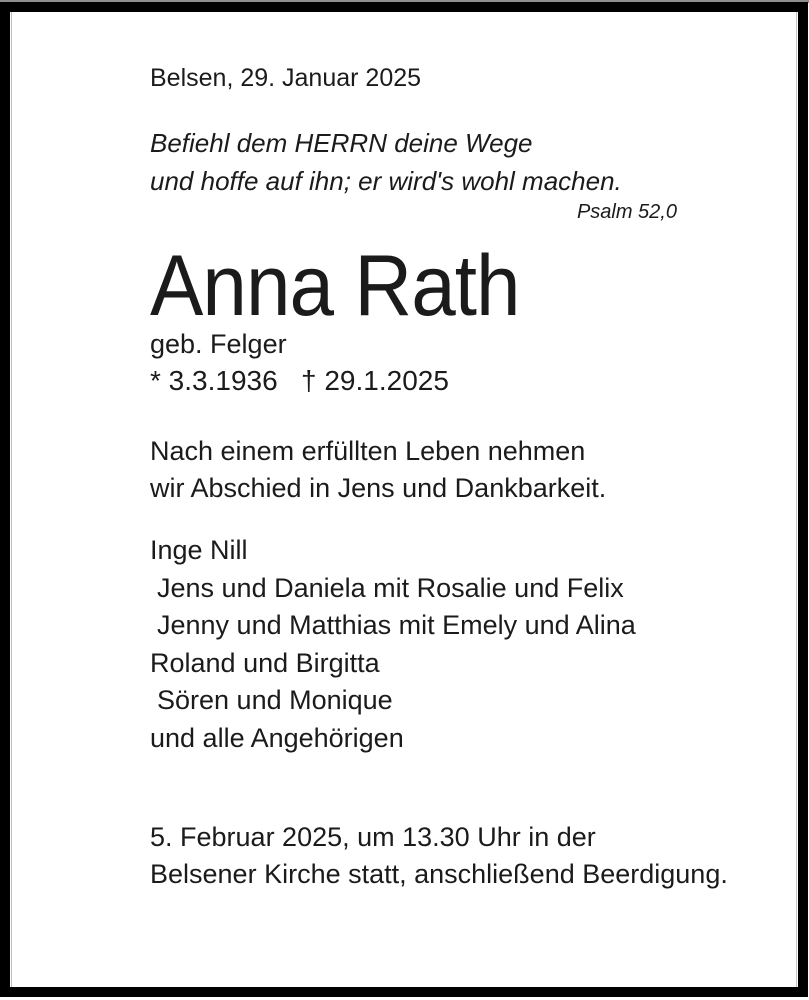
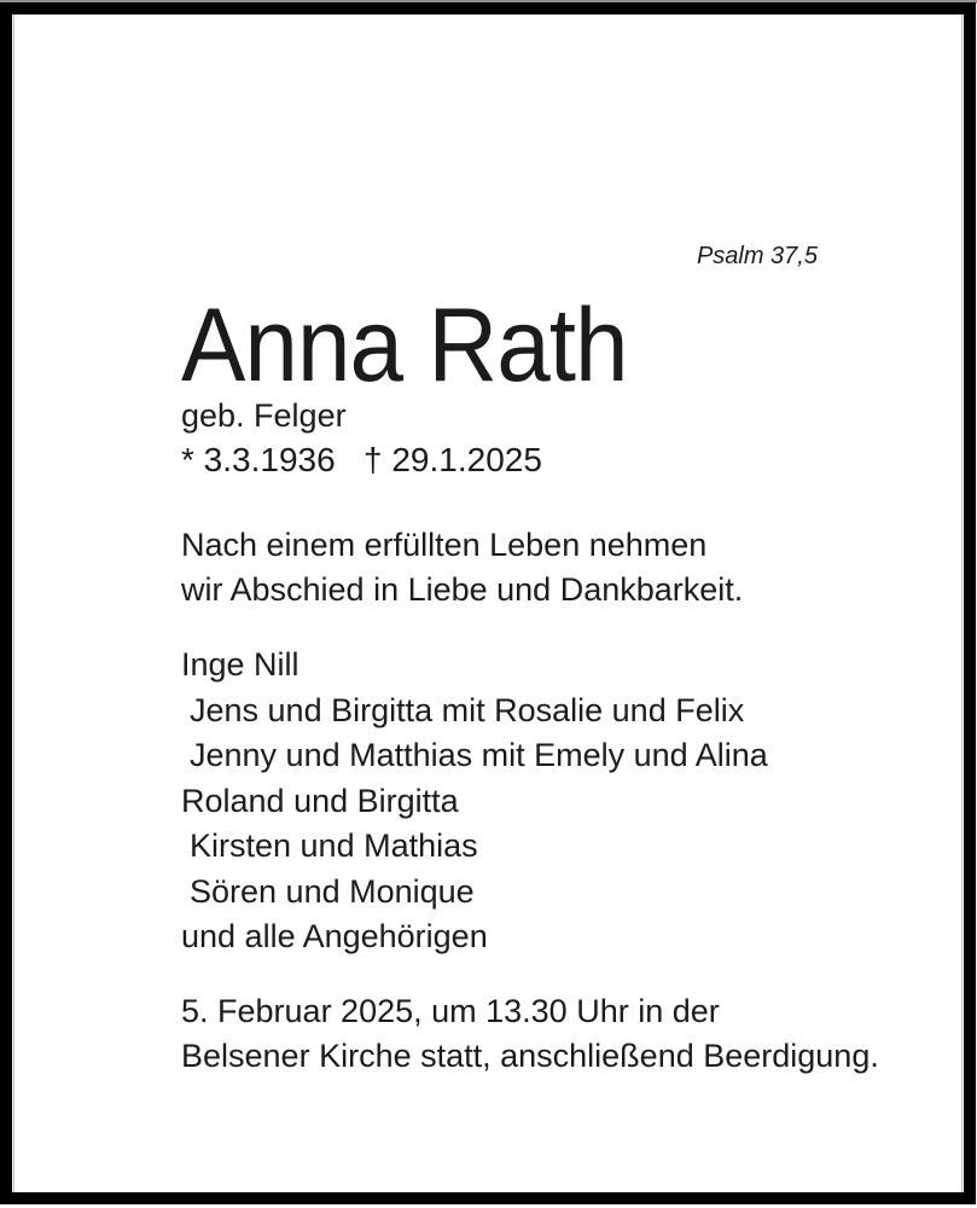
- Belsen, 29. Januar 2025
- Befiehl dem HERRN deine Wege
- und hoffe auf ihn; er wird's wohl machen.
- Psalm 52,0
+ Psalm 37,5
  Anna Rath
  geb. Felger
  * 3.3.1936 † 29.1.2025
  Nach einem erfüllten Leben nehmen
- wir Abschied in Jens und Dankbarkeit.
+ wir Abschied in Liebe und Dankbarkeit.
  Inge Nill
- Jens und Daniela mit Rosalie und Felix
+ Jens und Birgitta mit Rosalie und Felix
  Jenny und Matthias mit Emely und Alina
  Roland und Birgitta
+ Kirsten und Mathias
  Sören und Monique
  und alle Angehörigen
  5. Februar 2025, um 13.30 Uhr in der
  Belsener Kirche statt, anschließend Beerdigung.
